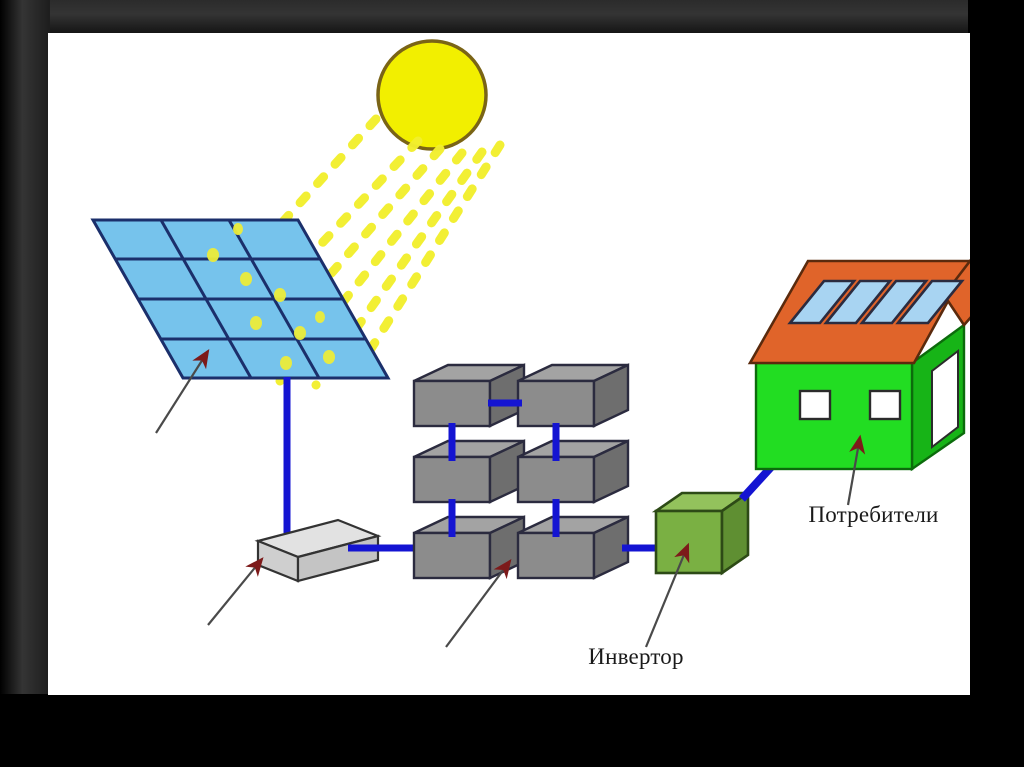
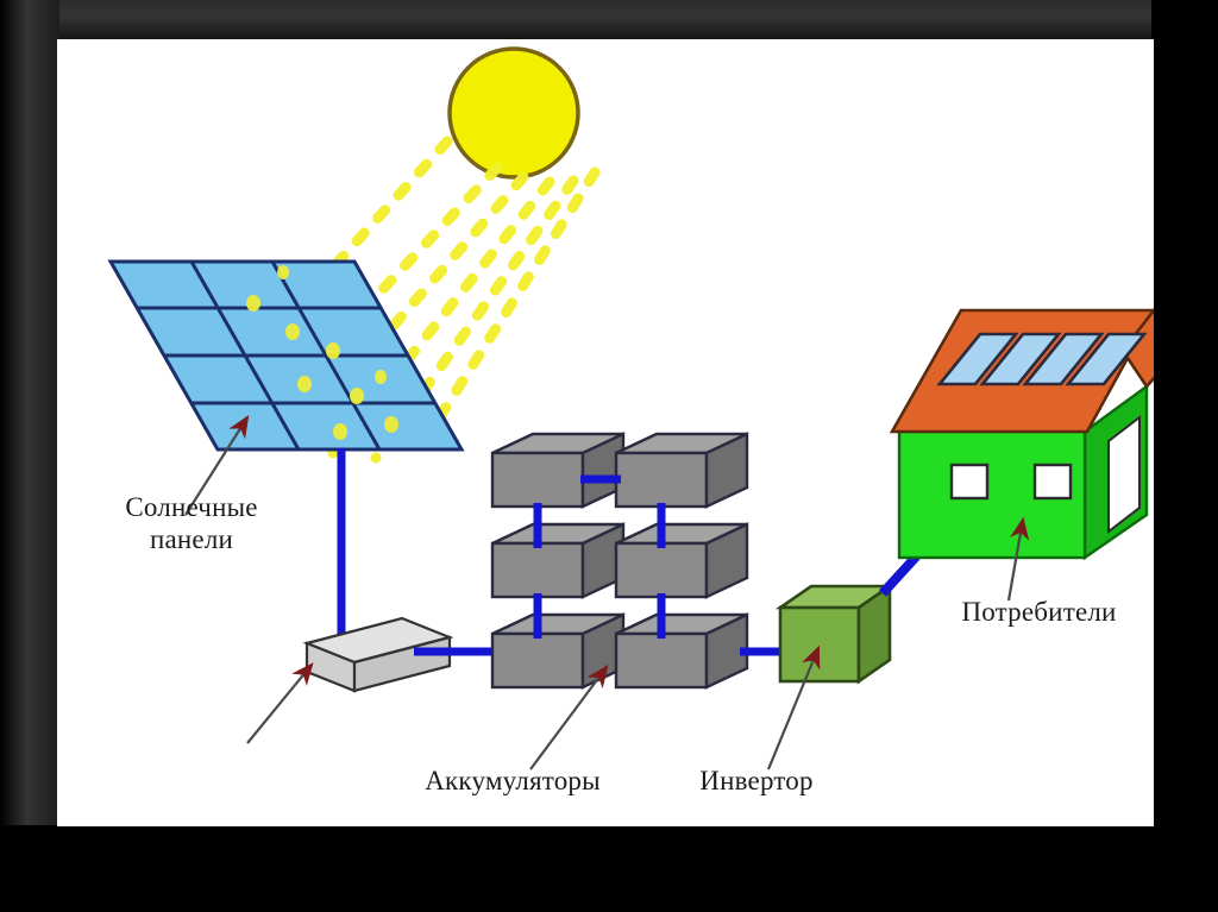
+ Солнечные
+ панели
+ Аккумуляторы
  Инвертор
  Потребители
